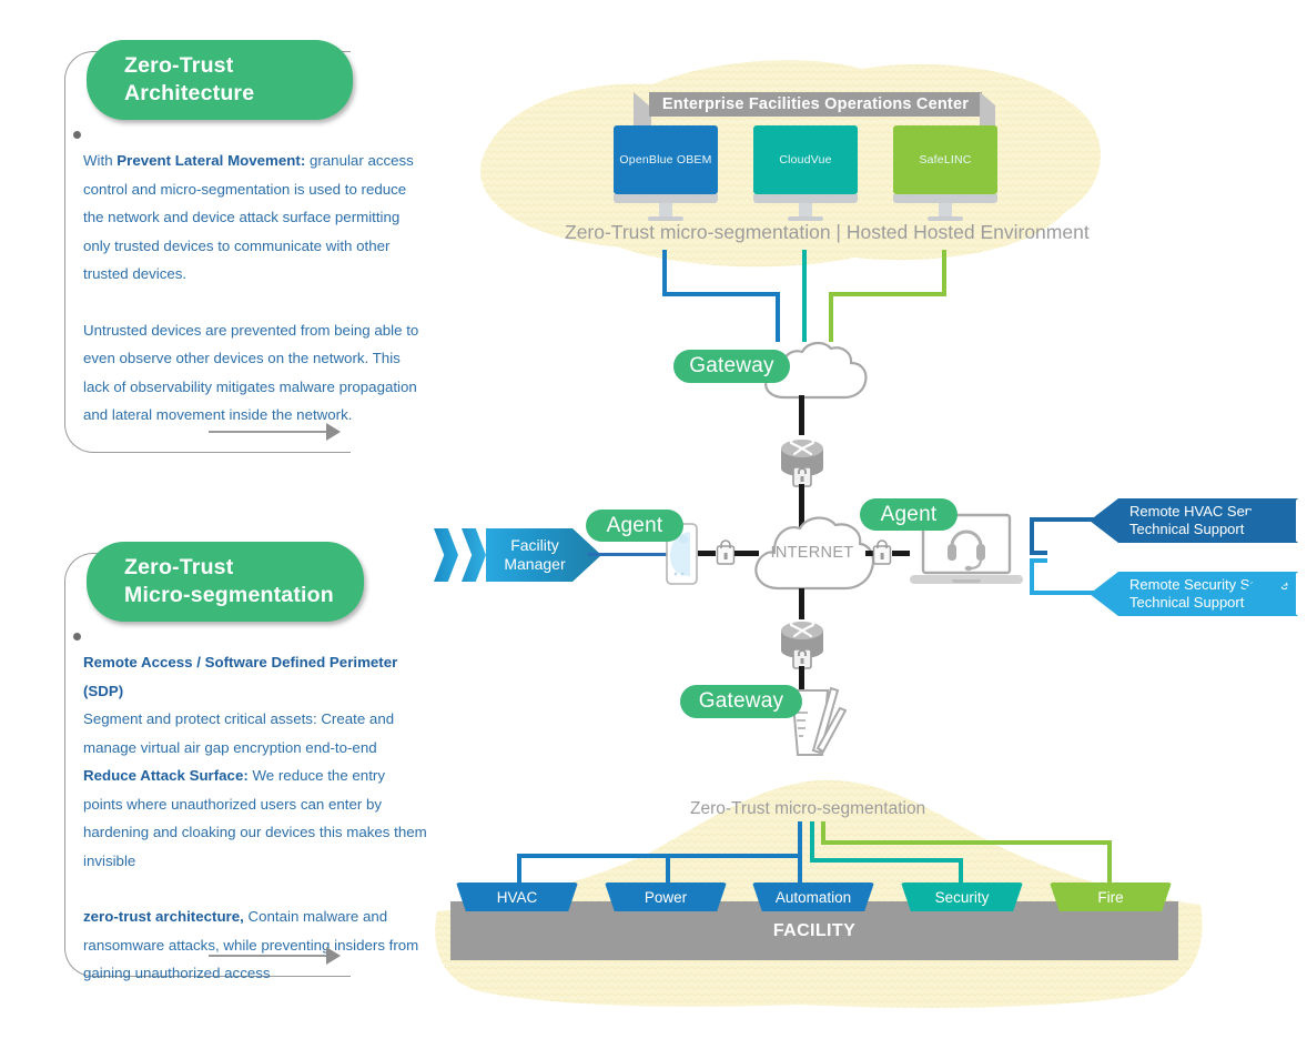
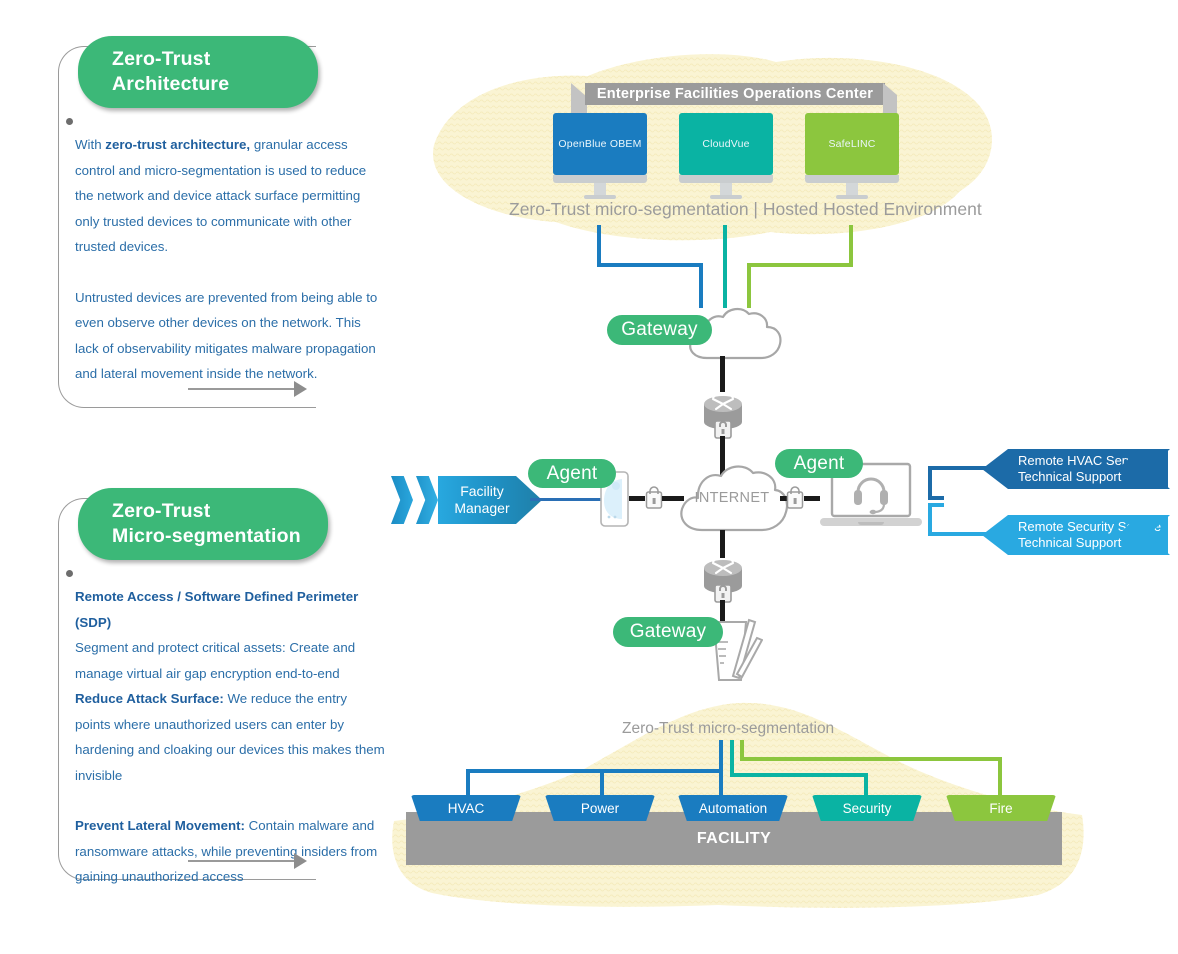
  Enterprise Facilities Operations Center
  OpenBlue OBEM
  CloudVue
  SafeLINC
  Zero-Trust micro-segmentation | Hosted Hosted Environment
  Gateway
  INTERNET
  Facility
  Manager
  Agent
  Agent
  Remote HVAC Ser
  Technical Support
  Remote Security S
  Technical Support
  Gateway
  Zero-Trust micro-segmentation
  FACILITY
  HVAC
  Power
  Automation
  Security
  Fire
  Zero-Trust
  Architecture
- With Prevent Lateral Movement: granular access control and micro-segmentation is used to reduce the network and device attack surface permitting only trusted devices to communicate with other trusted devices.
+ With zero-trust architecture, granular access control and micro-segmentation is used to reduce the network and device attack surface permitting only trusted devices to communicate with other trusted devices.
  Untrusted devices are prevented from being able to even observe other devices on the network. This lack of observability mitigates malware propagation and lateral movement inside the network.
  Zero-Trust
  Micro-segmentation
  Remote Access / Software Defined Perimeter (SDP)
  Segment and protect critical assets: Create and manage virtual air gap encryption end-to-end Reduce Attack Surface: We reduce the entry points where unauthorized users can enter by hardening and cloaking our devices this makes them invisible
- zero-trust architecture, Contain malware and ransomware attacks, while preventing insiders from gaining unauthorized access
+ Prevent Lateral Movement: Contain malware and ransomware attacks, while preventing insiders from gaining unauthorized access
